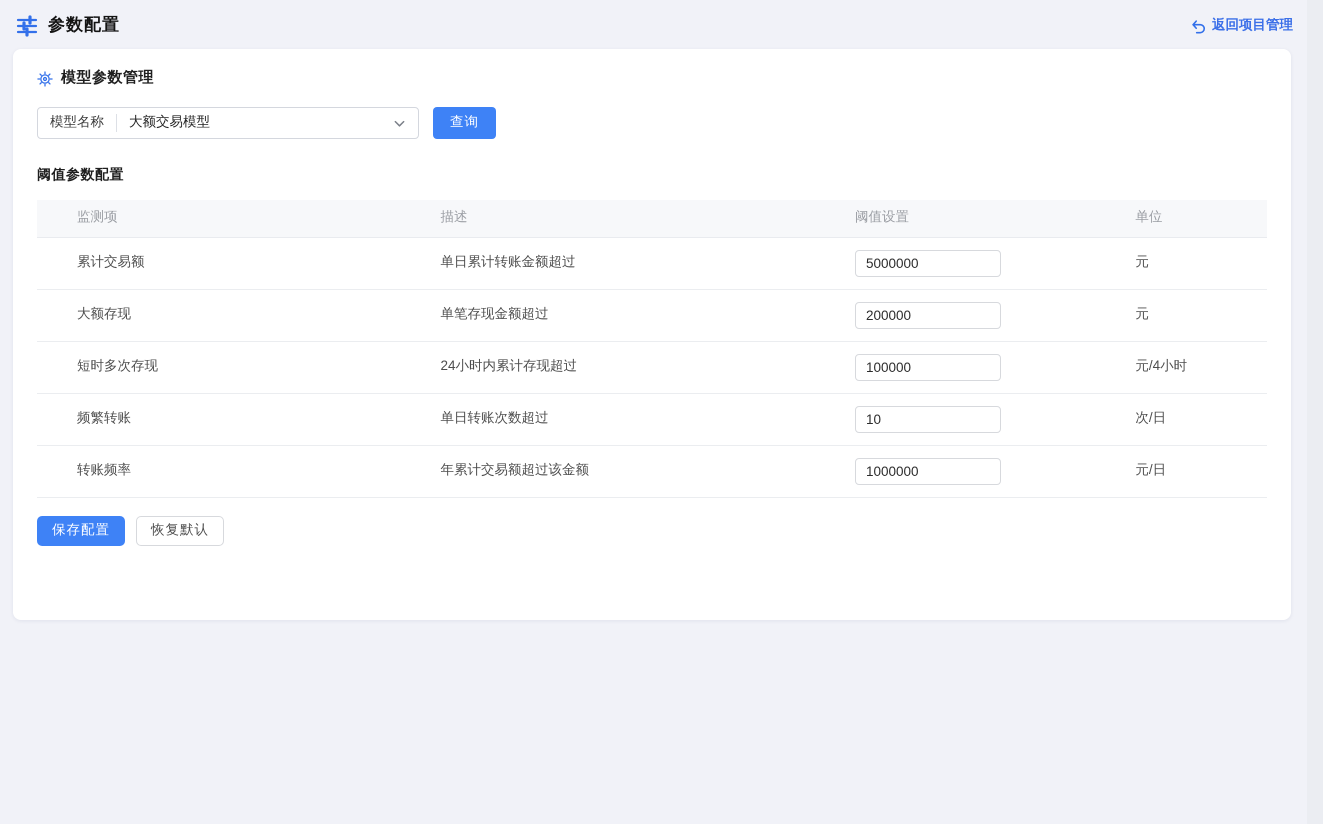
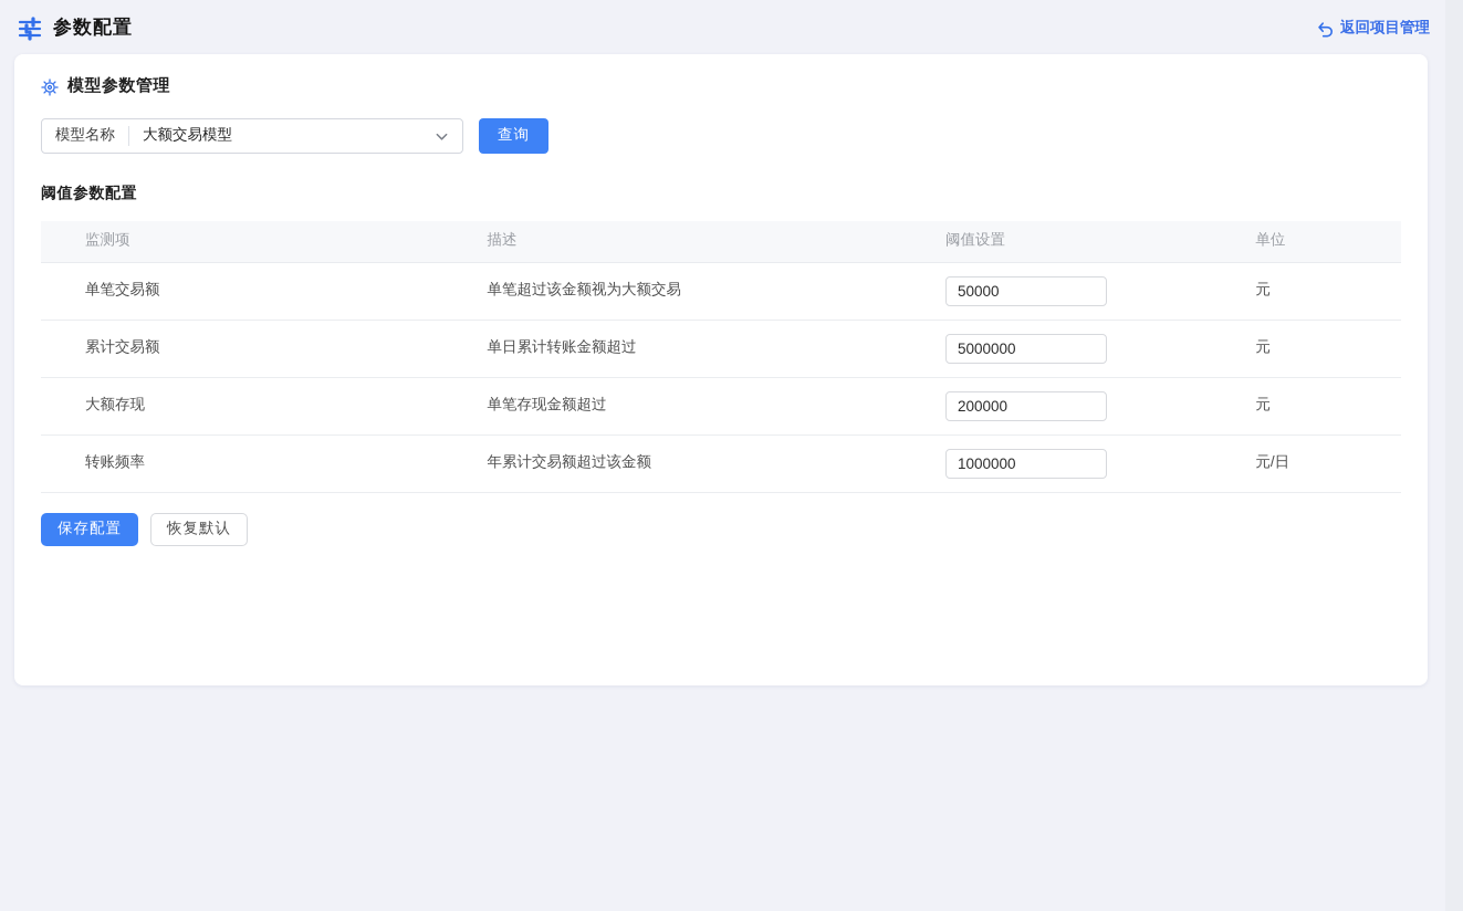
  参数配置
  返回项目管理
  模型参数管理
  模型名称
  大额交易模型
  查询
  阈值参数配置
  监测项	描述	阈值设置	单位
+ 单笔交易额	单笔超过该金额视为大额交易	50000	元
  累计交易额	单日累计转账金额超过	5000000	元
  大额存现	单笔存现金额超过	200000	元
- 短时多次存现	24小时内累计存现超过	100000	元/4小时
- 频繁转账	单日转账次数超过	10	次/日
  转账频率	年累计交易额超过该金额	1000000	元/日
  保存配置
  恢复默认
